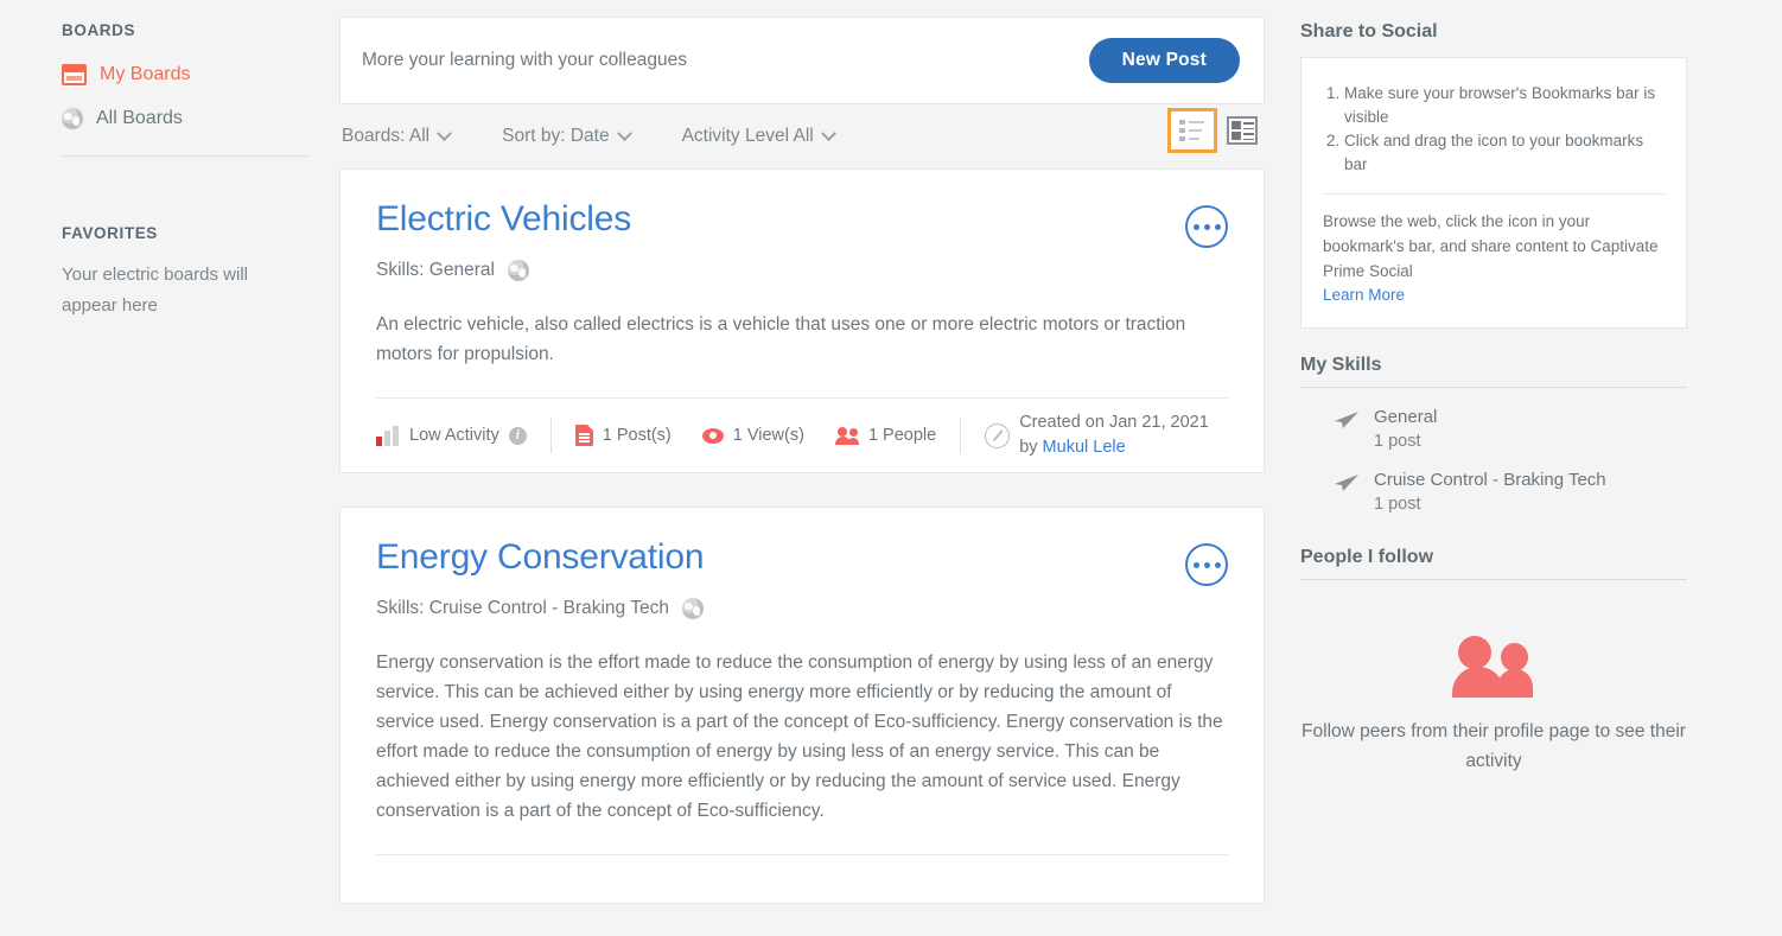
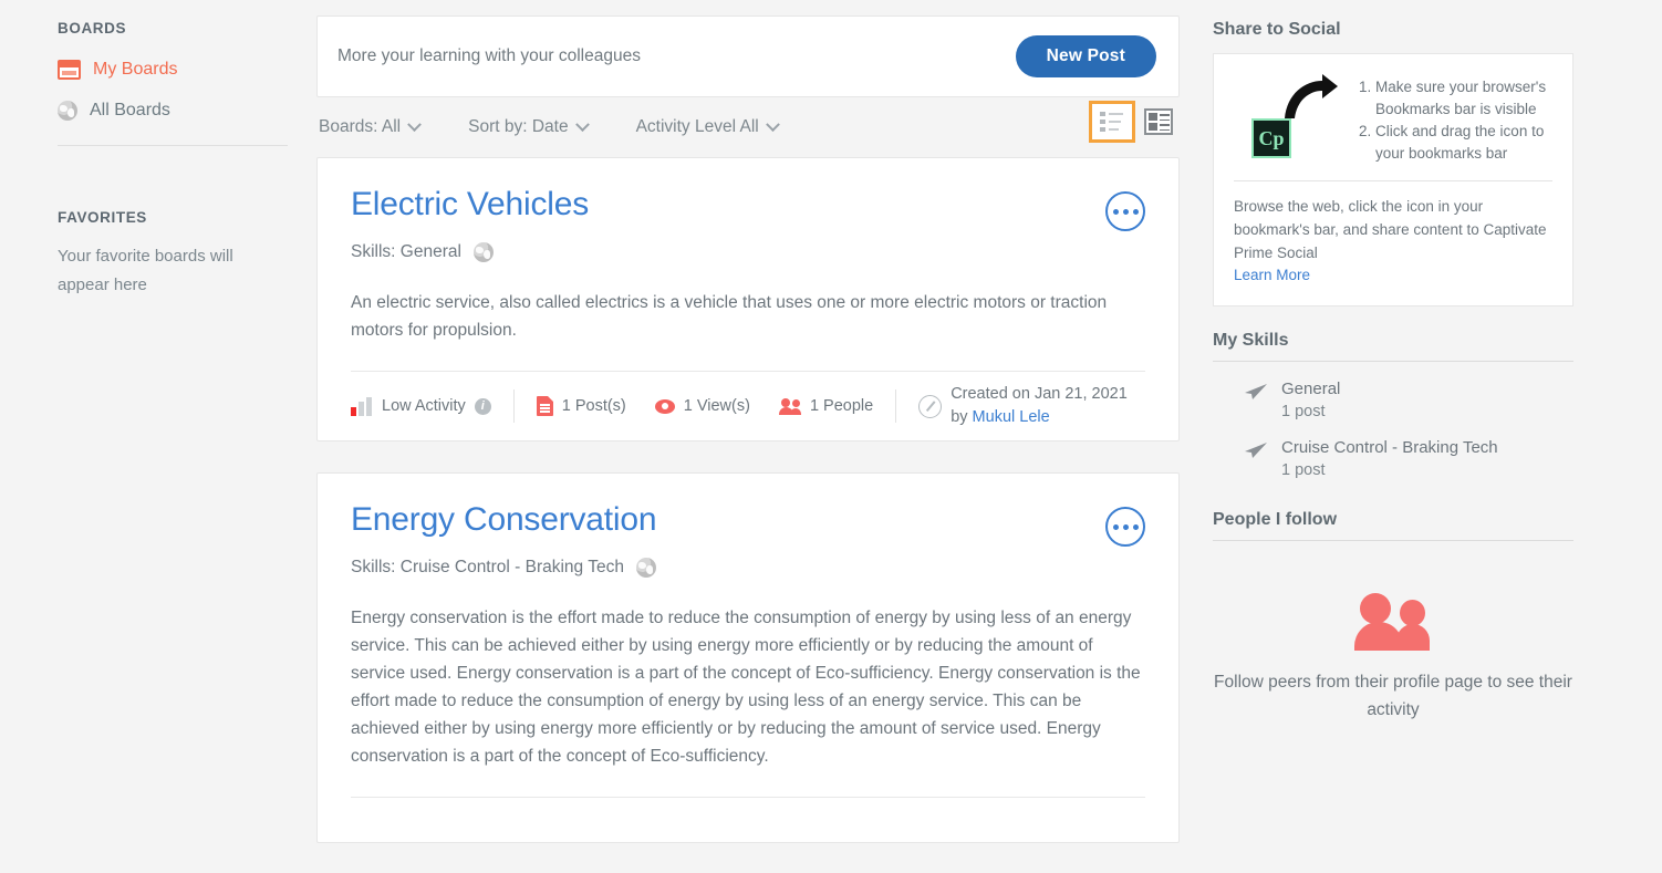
  BOARDS
  My Boards
  All Boards
  FAVORITES
- Your electric boards will appear here
+ Your favorite boards will appear here
  More your learning with your colleagues
  New Post
  Boards: All
  Sort by: Date
  Activity Level All
  Electric Vehicles
  Skills: General
- An electric vehicle, also called electrics is a vehicle that uses one or more electric motors or traction motors for propulsion.
+ An electric service, also called electrics is a vehicle that uses one or more electric motors or traction motors for propulsion.
  Low Activity
  i
  1 Post(s)
  1 View(s)
  1 People
  Created on Jan 21, 2021
  by Mukul Lele
  Energy Conservation
  Skills: Cruise Control - Braking Tech
  Energy conservation is the effort made to reduce the consumption of energy by using less of an energy service. This can be achieved either by using energy more efficiently or by reducing the amount of service used. Energy conservation is a part of the concept of Eco-sufficiency. Energy conservation is the effort made to reduce the consumption of energy by using less of an energy service. This can be achieved either by using energy more efficiently or by reducing the amount of service used. Energy conservation is a part of the concept of Eco-sufficiency.
  Share to Social
+ Cp
  Make sure your browser's Bookmarks bar is visible
  Click and drag the icon to your bookmarks bar
  Browse the web, click the icon in your bookmark's bar, and share content to Captivate Prime Social
  Learn More
  My Skills
  General
  1 post
  Cruise Control - Braking Tech
  1 post
  People I follow
  Follow peers from their profile page to see their activity
